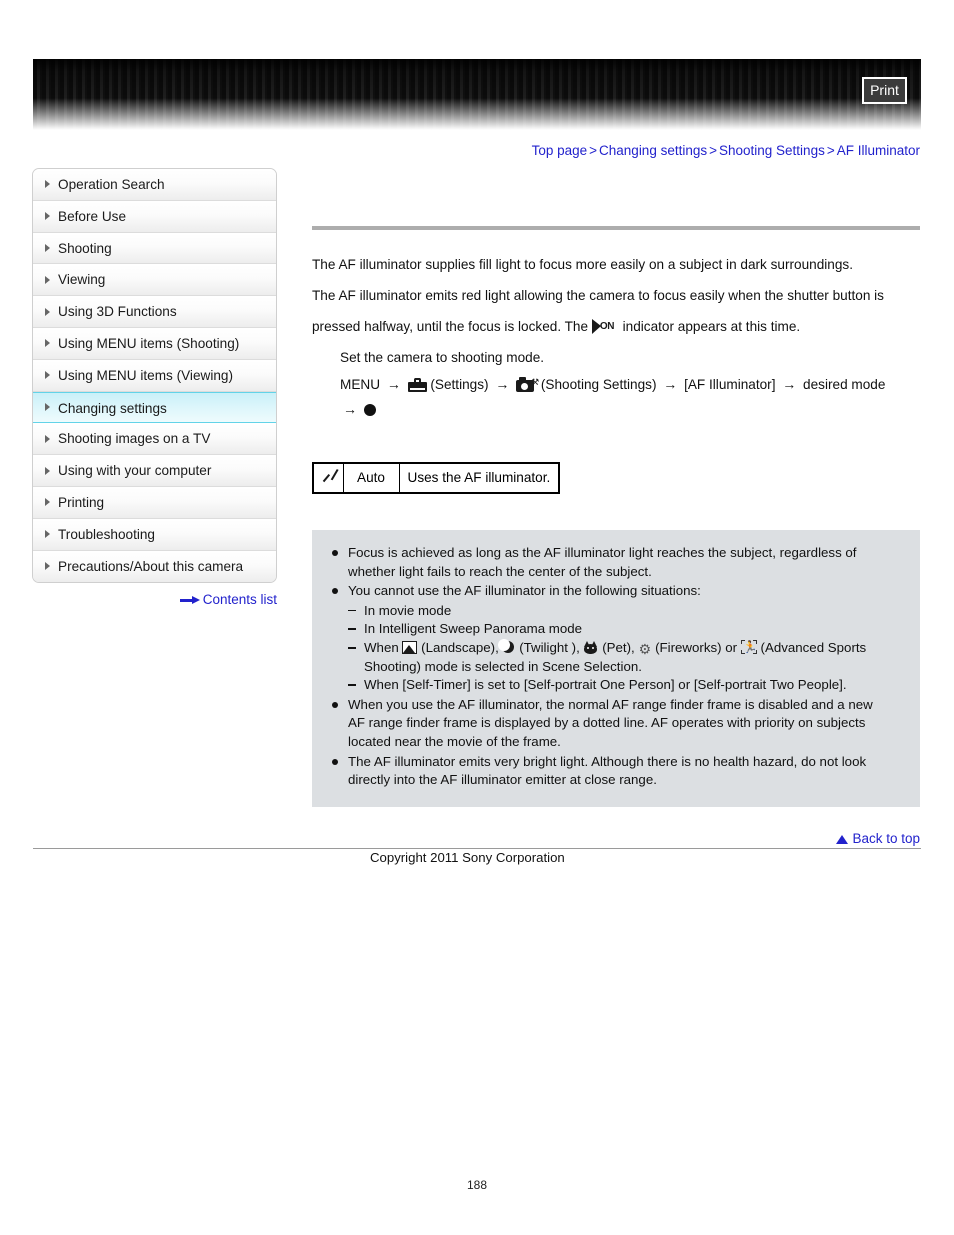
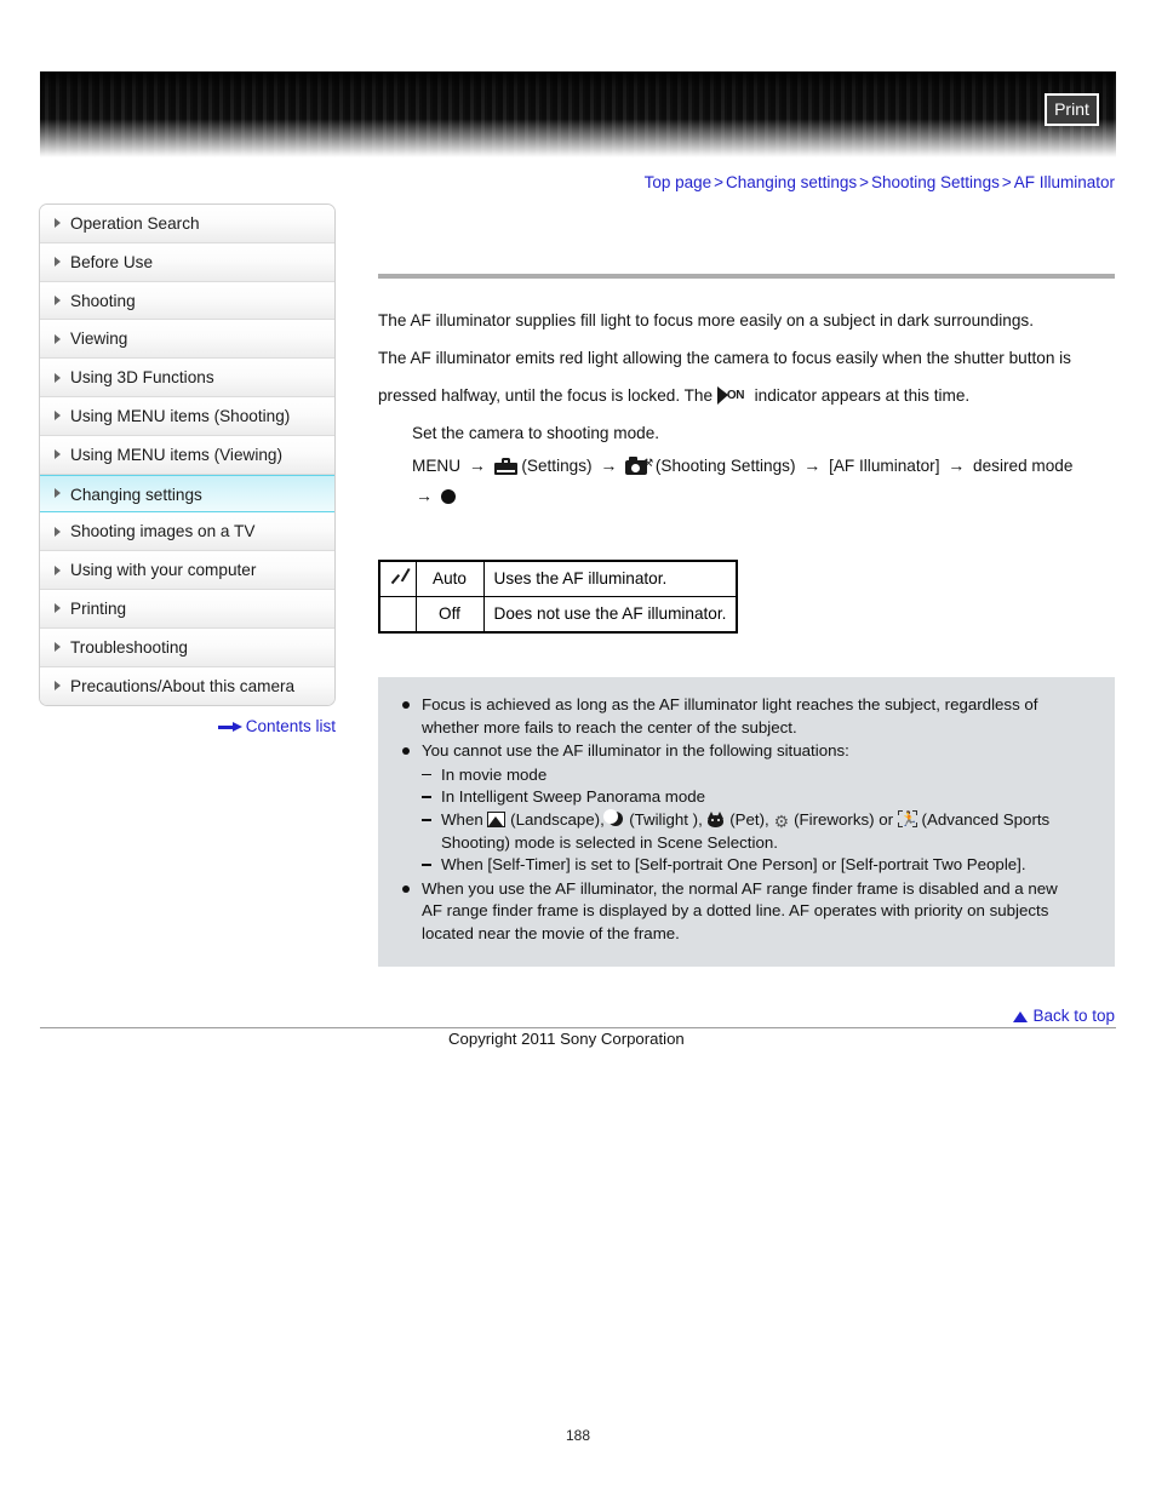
  Print
  Top page > Changing settings > Shooting Settings > AF Illuminator
  Operation Search
  Before Use
  Shooting
  Viewing
  Using 3D Functions
  Using MENU items (Shooting)
  Using MENU items (Viewing)
  Changing settings
  Shooting images on a TV
  Using with your computer
  Printing
  Troubleshooting
  Precautions/About this camera
  Contents list
  The AF illuminator supplies fill light to focus more easily on a subject in dark surroundings.
  The AF illuminator emits red light allowing the camera to focus easily when the shutter button is
  pressed halfway, until the focus is locked. The
  ON
  indicator appears at this time.
  Set the camera to shooting mode.
  MENU → (Settings) →
  ⚒
  (Shooting Settings) → [AF Illuminator] → desired mode
  →
  	Auto	Uses the AF illuminator.
+ 	Off	Does not use the AF illuminator.
  Focus is achieved as long as the AF illuminator light reaches the subject, regardless of
- whether light fails to reach the center of the subject.
+ whether more fails to reach the center of the subject.
  You cannot use the AF illuminator in the following situations:
  In movie mode
  In Intelligent Sweep Panorama mode
  When (Landscape), (Twilight ), (Pet), ⚙ (Fireworks) or
  🏃
  (Advanced Sports
  Shooting) mode is selected in Scene Selection.
  When [Self-Timer] is set to [Self-portrait One Person] or [Self-portrait Two People].
  When you use the AF illuminator, the normal AF range finder frame is disabled and a new
  AF range finder frame is displayed by a dotted line. AF operates with priority on subjects
  located near the movie of the frame.
- The AF illuminator emits very bright light. Although there is no health hazard, do not look
- directly into the AF illuminator emitter at close range.
  Back to top
  Copyright 2011 Sony Corporation
  188
